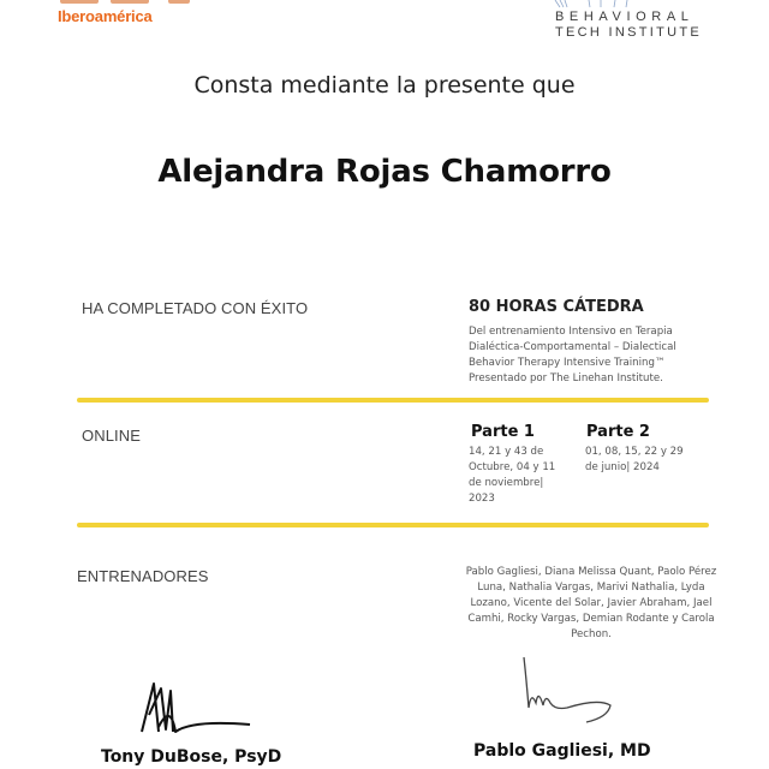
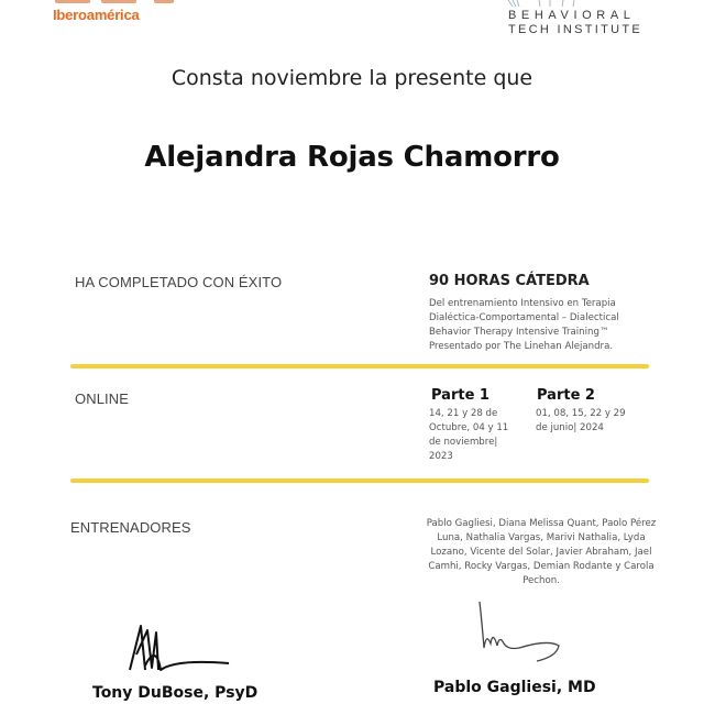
  Iberoamérica
  BEHAVIORAL
  TECH INSTITUTE
- Consta mediante la presente que
+ Consta noviembre la presente que
  Alejandra Rojas Chamorro
  HA COMPLETADO CON ÉXITO
- 80 HORAS CÁTEDRA
+ 90 HORAS CÁTEDRA
- Del entrenamiento Intensivo en Terapia Dialéctica-Comportamental – Dialectical Behavior Therapy Intensive Training™ Presentado por The Linehan Institute.
+ Del entrenamiento Intensivo en Terapia Dialéctica-Comportamental – Dialectical Behavior Therapy Intensive Training™ Presentado por The Linehan Alejandra.
  ONLINE
  Parte 1
- 14, 21 y 43 de Octubre, 04 y 11 de noviembre| 2023
+ 14, 21 y 28 de Octubre, 04 y 11 de noviembre| 2023
  Parte 2
  01, 08, 15, 22 y 29 de junio| 2024
  ENTRENADORES
  Pablo Gagliesi, Diana Melissa Quant, Paolo Pérez Luna, Nathalia Vargas, Marivi Nathalia, Lyda Lozano, Vicente del Solar, Javier Abraham, Jael Camhi, Rocky Vargas, Demian Rodante y Carola Pechon.
  Tony DuBose, PsyD
  Pablo Gagliesi, MD
